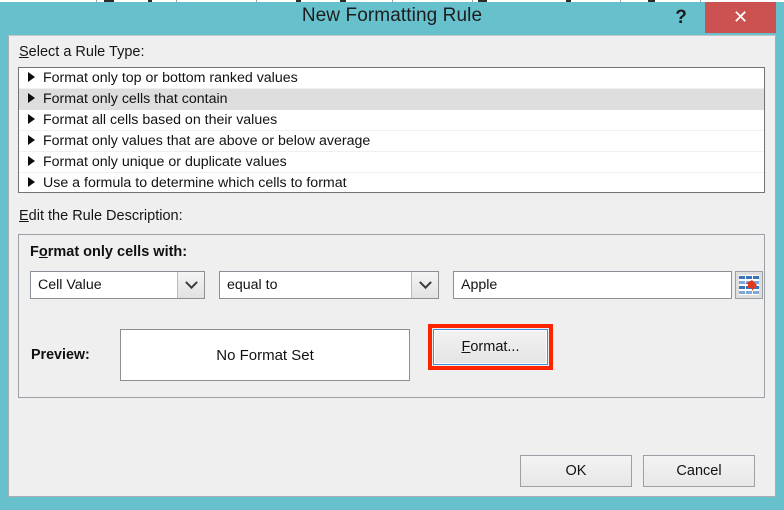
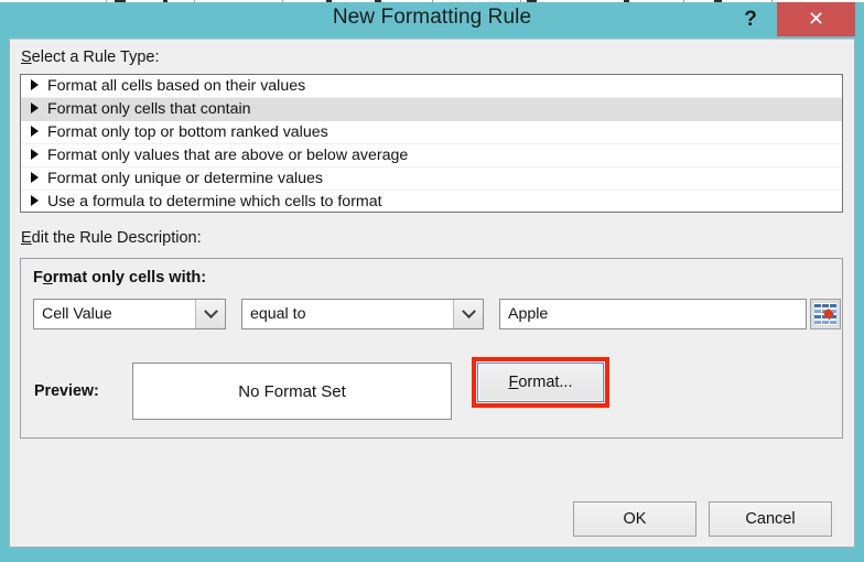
  New Formatting Rule
  ?
  ✕
  Select a Rule Type:
- Format only top or bottom ranked values
+ Format all cells based on their values
  Format only cells that contain
- Format all cells based on their values
+ Format only top or bottom ranked values
  Format only values that are above or below average
- Format only unique or duplicate values
+ Format only unique or determine values
  Use a formula to determine which cells to format
  Edit the Rule Description:
  Format only cells with:
  Cell Value
  equal to
  Apple
  Preview:
  No Format Set
  F
  ormat...
  OK
  Cancel
